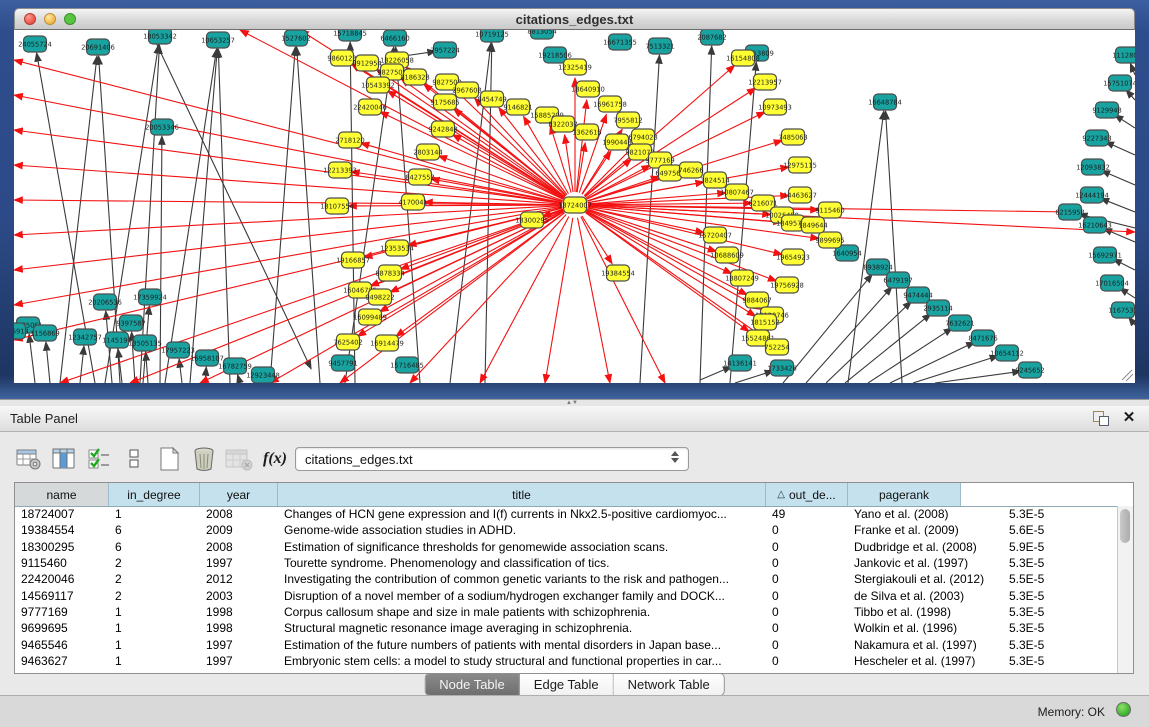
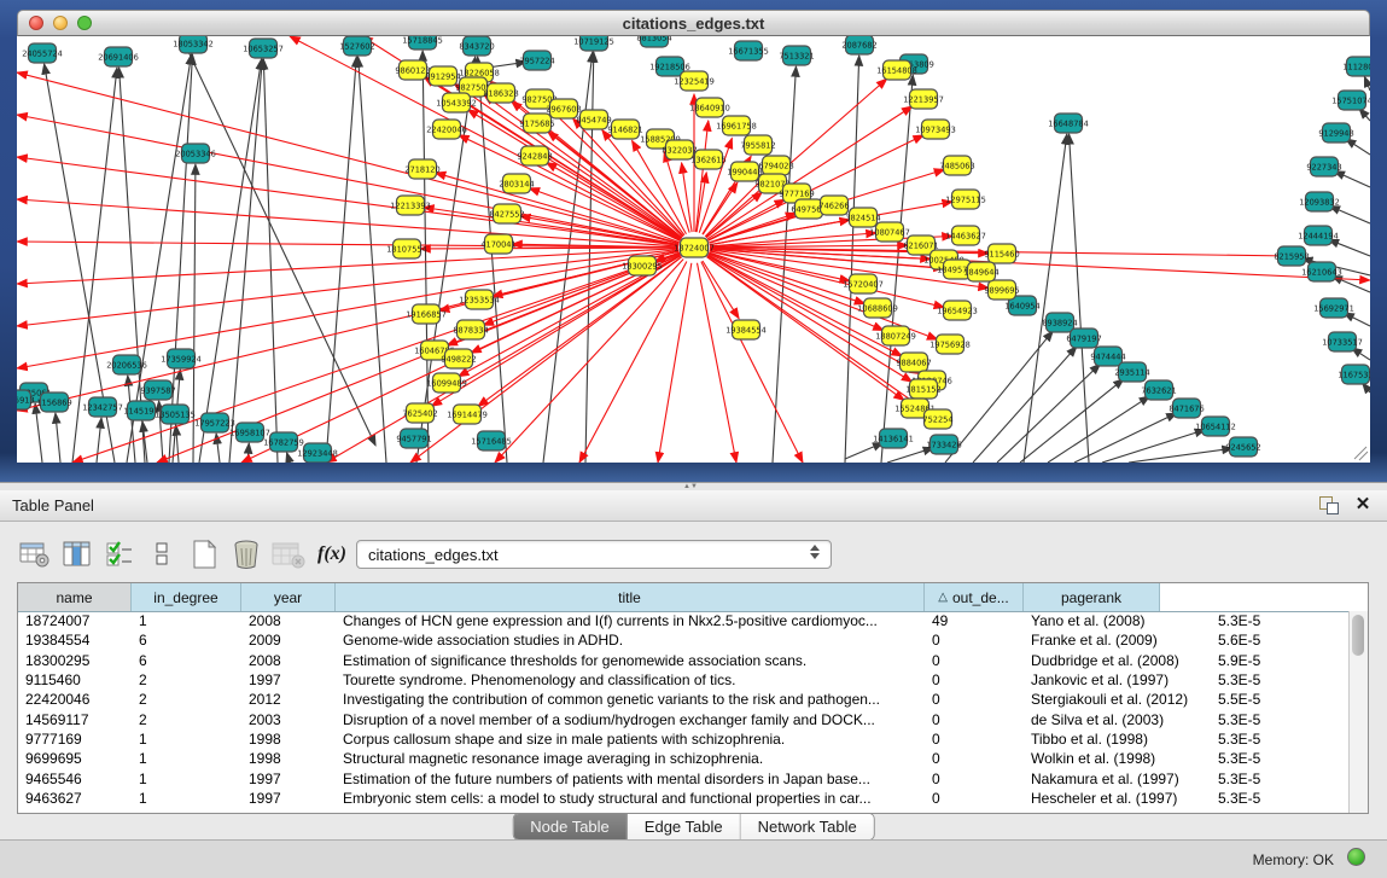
  citations_edges.txt
  24055724
  20691406
  18053342
  10653257
  1527602
  15718845
- 6466160
+ 8343720
  7957224
  10719125
  8813054
  19218506
  16671355
  7513321
  2087682
  20053346
  1156869
  12342757
  1145197
  20206536
  17359924
  9397587
  13505135
  17957223
  16958107
  16782759
  12923448
  9457791
  15716485
  14136141
  1733426
  8938924
  6479197
  9474444
  2935114
  7632621
  8471676
  10654112
  9245652
  16648784
  11128
  15751074
  9129948
  9227343
  12093832
  12444194
  8215958
  16210643
- 17016504
+ 10733517
  116753
  9860123
  8912954
  18226058
  982750
  10543392
  8186328
  982750
  9175685
  2967608
  8454749
  9146821
  158852
  8322037
  1362615
  1990448
  22420046
  9242848
  2718120
  2803144
  12213393
  8427552
  18107554
  4170041
  12353534
  19166857
  8878334
  160467
  9498222
  16099489
  7625402
  16914479
  12325419
  18640910
  16961758
  7955812
  6794028
  982107
  9777169
  649756
  746266
  16154808
  12213957
  10973493
  7485063
  12975115
  3824514
  10807467
  6216071
  14463627
  9115460
  15720407
  18807249
  19384554
  9884067
  19756928
  1815152
  1552486
  752254
  9899695
  184957
  1849644
  18300295
  18724007
  Table Panel
  ✕
  f(x)
  citations_edges.txt
  name
  in_degree
  year
  title
  △
  out_de...
  pagerank
  18724007
  1
  2008
  Changes of HCN gene expression and I(f) currents in Nkx2.5-positive cardiomyoc...
  49
  Yano et al. (2008)
  5.3E-5
  19384554
  6
  2009
  Genome-wide association studies in ADHD.
  0
  Franke et al. (2009)
  5.6E-5
  18300295
  6
  2008
  Estimation of significance thresholds for genomewide association scans.
  0
  Dudbridge et al. (2008)
  5.9E-5
  9115460
  2
  1997
  Tourette syndrome. Phenomenology and classification of tics.
  0
  Jankovic et al. (1997)
  5.3E-5
  22420046
  2
  2012
  Investigating the contribution of common genetic variants to the risk and pathogen...
  0
  Stergiakouli et al. (2012)
  5.5E-5
  14569117
  2
  2003
  Disruption of a novel member of a sodium/hydrogen exchanger family and DOCK...
  0
  de Silva et al. (2003)
  5.3E-5
  9777169
  1
  1998
  Corpus callosum shape and size in male patients with schizophrenia.
  0
  Tibbo et al. (1998)
  5.3E-5
  9699695
  1
  1998
  Structural magnetic resonance image averaging in schizophrenia.
  0
- Wolkin et al. (1996)
+ Wolkin et al. (1998)
  5.3E-5
  9465546
  1
  1997
  Estimation of the future numbers of patients with mental disorders in Japan base...
  0
  Nakamura et al. (1997)
  5.3E-5
  9463627
  1
  1997
  Embryonic stem cells: a model to study structural and functional properties in car...
  0
  Hescheler et al. (1997)
  5.3E-5
  Node Table
  Edge Table
  Network Table
  Memory: OK
